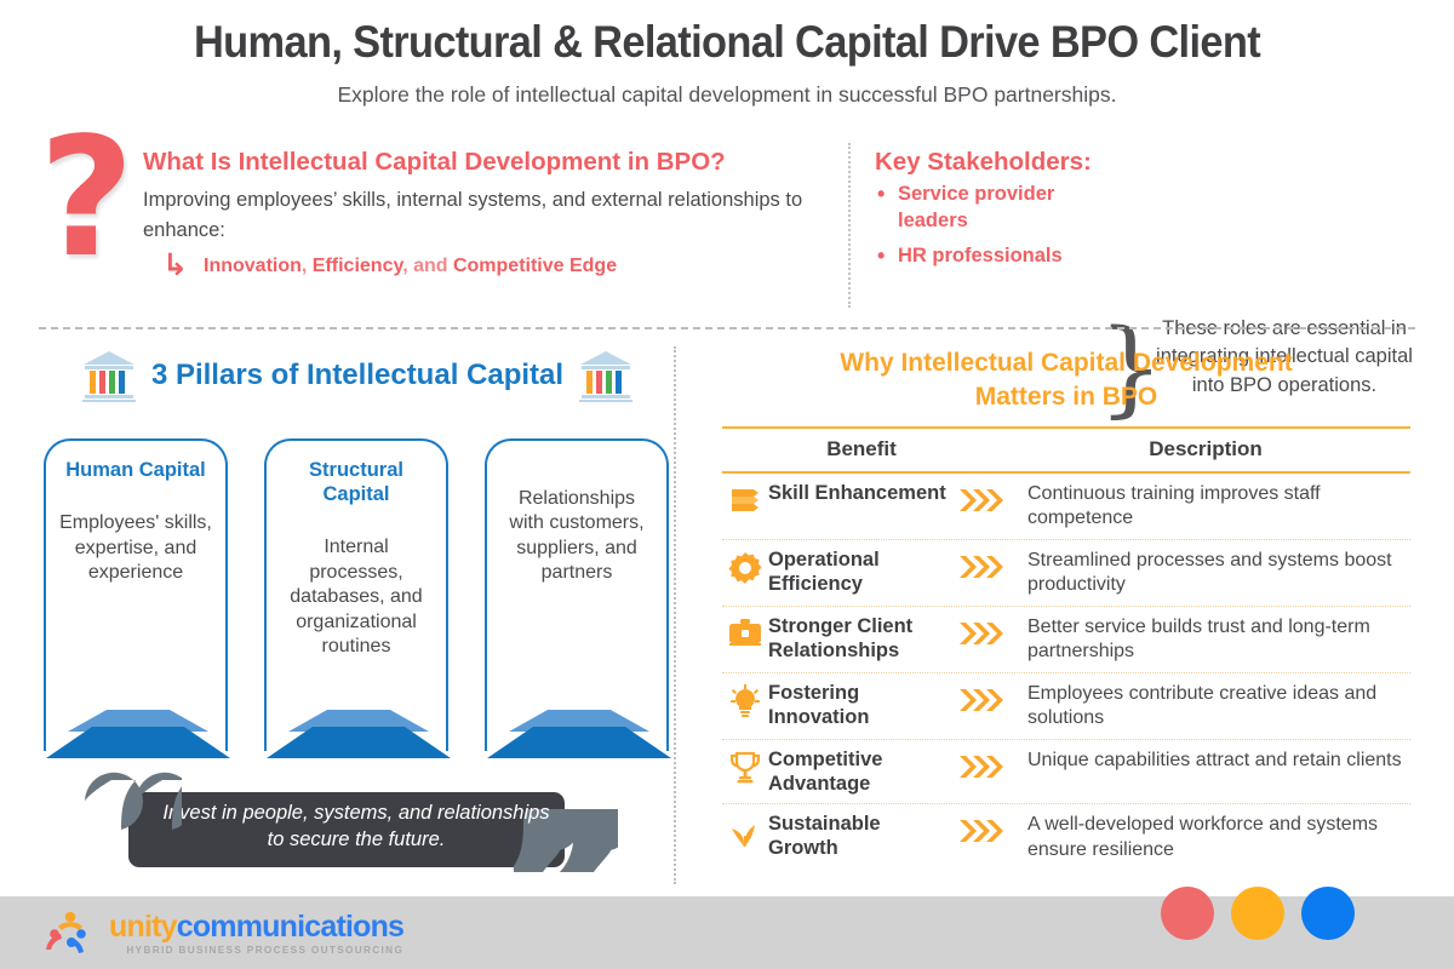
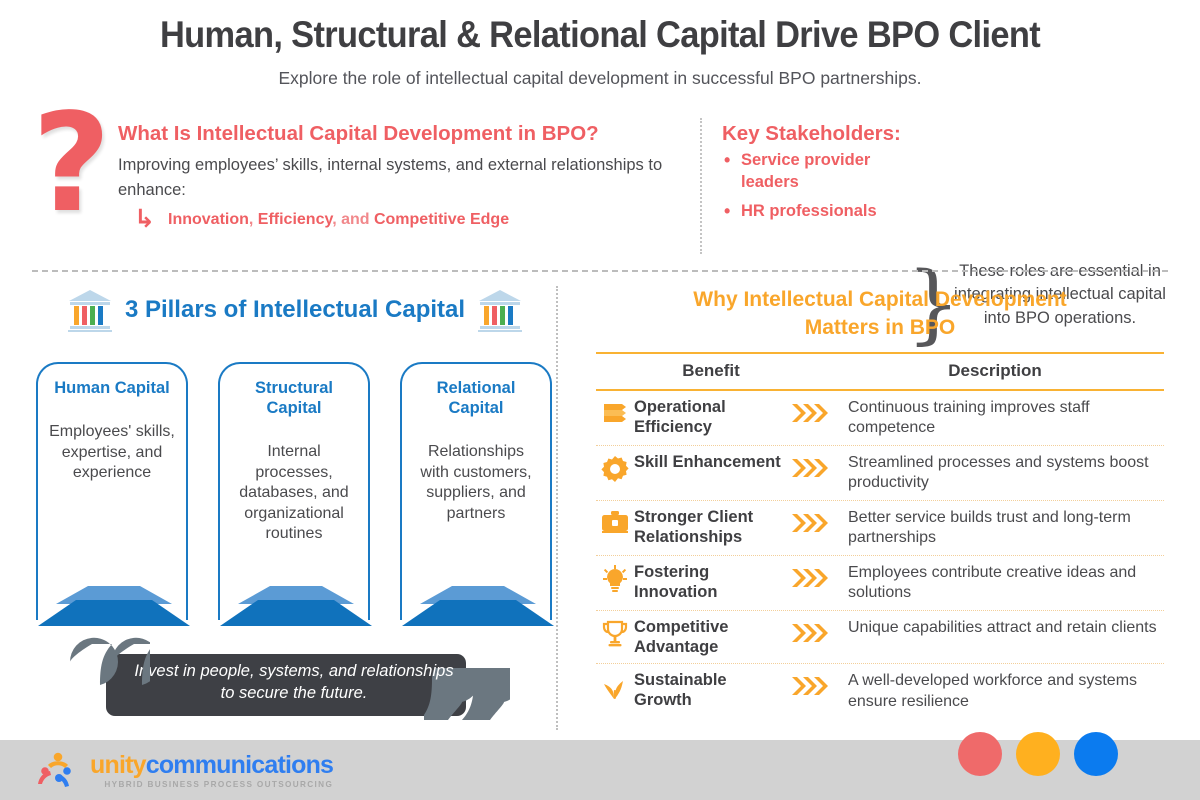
  Human, Structural & Relational Capital Drive BPO Client
  Explore the role of intellectual capital development in successful BPO partnerships.
  ?
  What Is Intellectual Capital Development in BPO?
  Improving employees’ skills, internal systems, and external relationships to enhance:
  ↳
  Innovation, Efficiency, and Competitive Edge
  Key Stakeholders:
  Service provider leaders
  HR professionals
  }
  These roles are essential in integrating intellectual capital into BPO operations.
  3 Pillars of Intellectual Capital
  Human Capital
  Employees' skills, expertise, and experience
  Structural Capital
  Internal processes, databases, and organizational routines
+ Relational Capital
  Relationships with customers, suppliers, and partners
  Ivest in people, systems, and relationships to secure the future.
  Why Intellectual Capital Development
  Matters in BPO
  Benefit
  Description
- Skill Enhancement
+ Operational Efficiency
  Continuous training improves staff competence
- Operational Efficiency
+ Skill Enhancement
  Streamlined processes and systems boost productivity
  Stronger Client Relationships
  Better service builds trust and long-term partnerships
  Fostering Innovation
  Employees contribute creative ideas and solutions
  Competitive Advantage
  Unique capabilities attract and retain clients
  Sustainable Growth
  A well-developed workforce and systems ensure resilience
  unitycommunications
  HYBRID BUSINESS PROCESS OUTSOURCING
